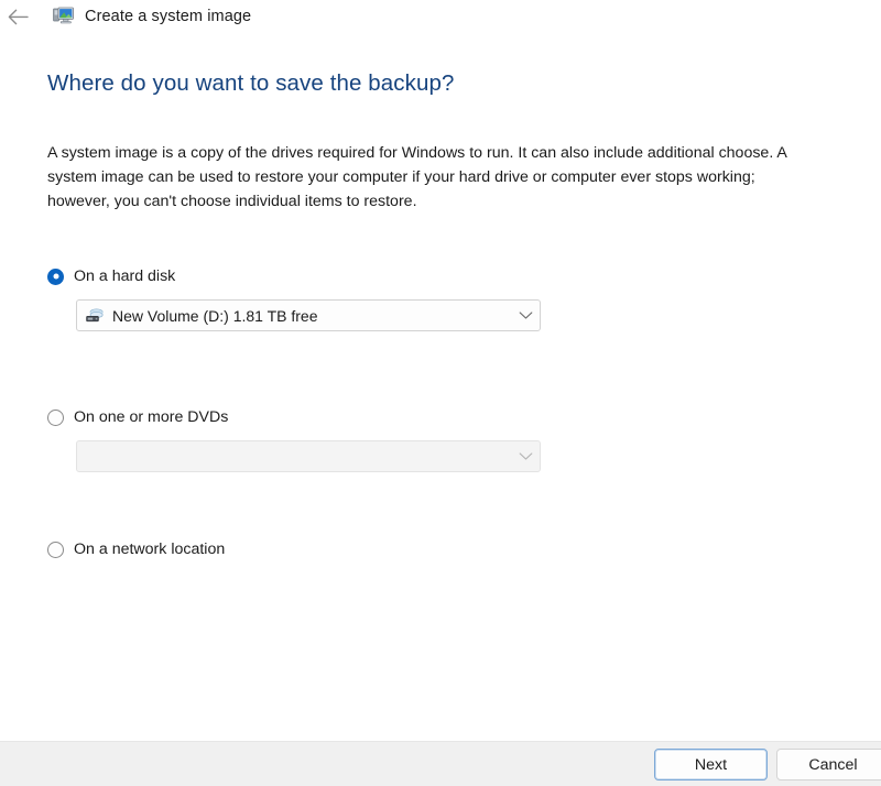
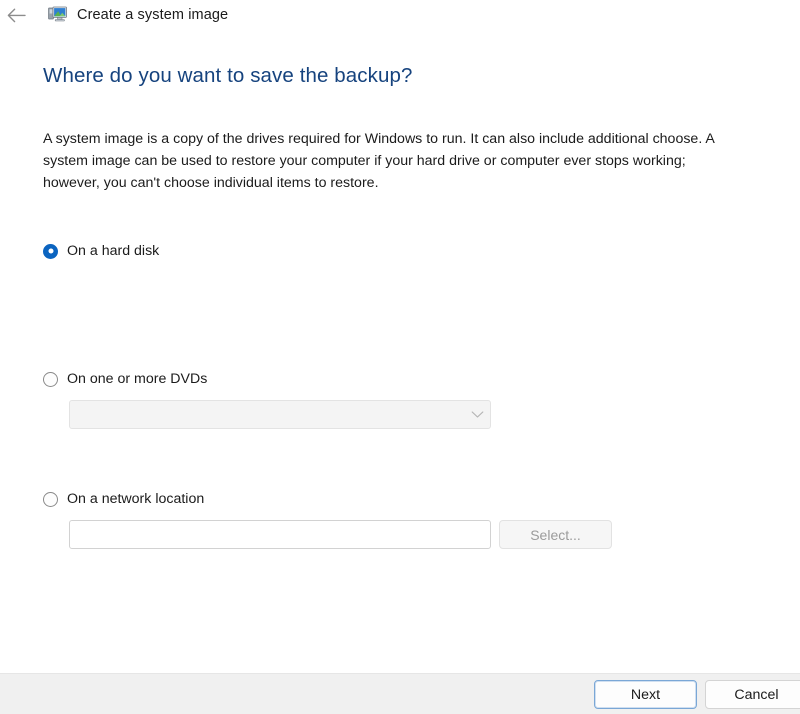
  Create a system image
  Where do you want to save the backup?
  A system image is a copy of the drives required for Windows to run. It can also include additional choose. A system image can be used to restore your computer if your hard drive or computer ever stops working; however, you can't choose individual items to restore.
  On a hard disk
- New Volume (D:) 1.81 TB free
  On one or more DVDs
  On a network location
+ Select...
  Next
  Cancel
